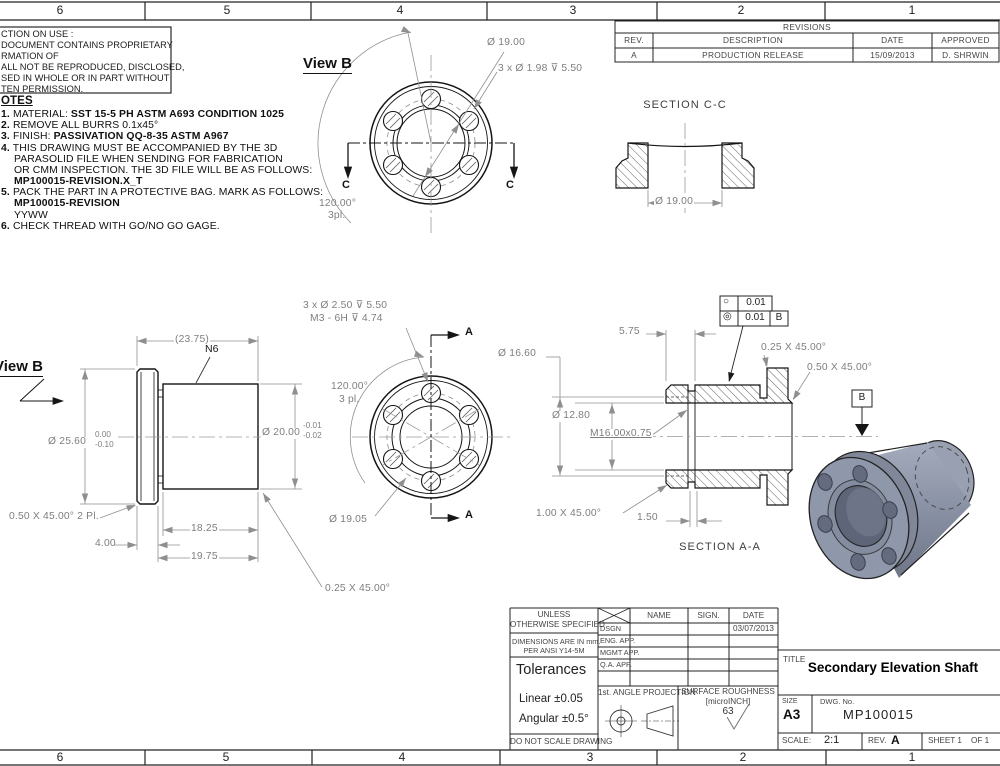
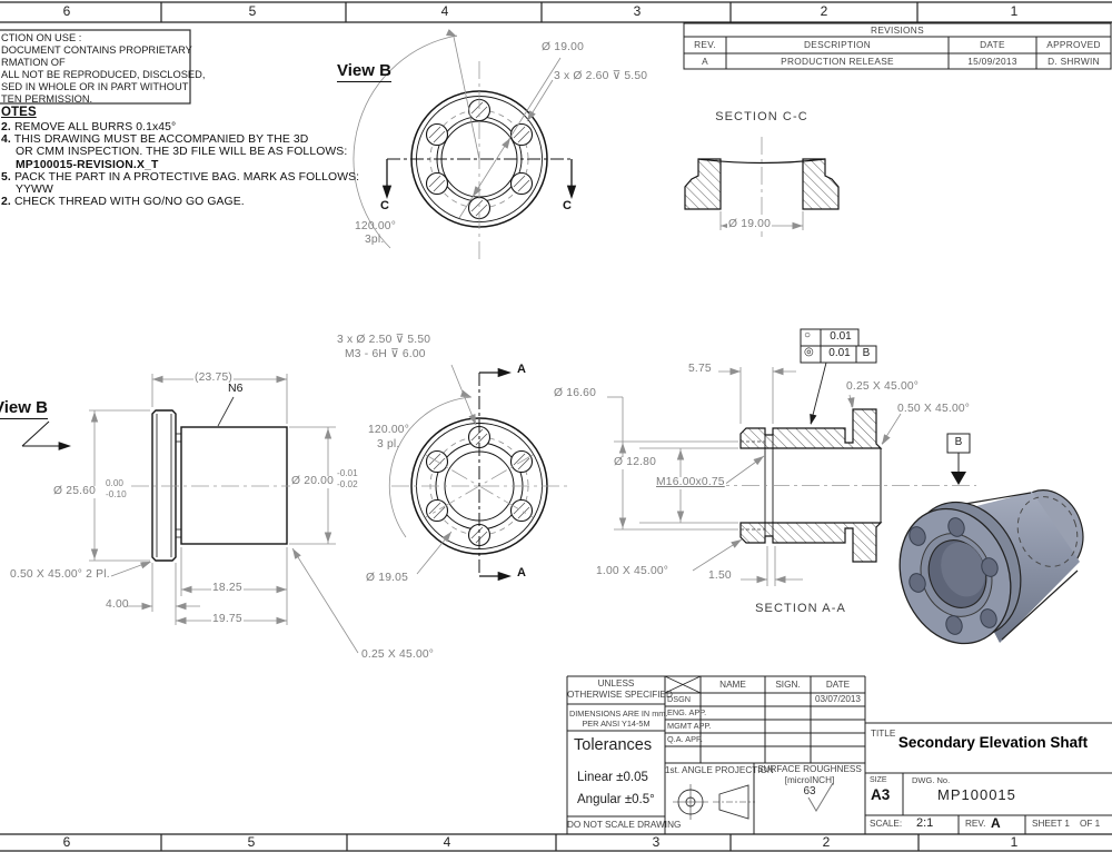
  6
  5
  4
  3
  2
  1
  6
  5
  4
  3
  2
  1
  CTION ON USE :
  DOCUMENT CONTAINS PROPRIETARY
  RMATION OF
  ALL NOT BE REPRODUCED, DISCLOSED,
  SED IN WHOLE OR IN PART WITHOUT
  TEN PERMISSION.
  OTES
- 1. MATERIAL: SST 15-5 PH ASTM A693 CONDITION 1025
  2. REMOVE ALL BURRS 0.1x45°
- 3. FINISH: PASSIVATION QQ-8-35 ASTM A967
  4. THIS DRAWING MUST BE ACCOMPANIED BY THE 3D
- PARASOLID FILE WHEN SENDING FOR FABRICATION
  OR CMM INSPECTION. THE 3D FILE WILL BE AS FOLLOWS:
  MP100015-REVISION.X_T
  5. PACK THE PART IN A PROTECTIVE BAG. MARK AS FOLLOWS:
- MP100015-REVISION
  YYWW
- 6. CHECK THREAD WITH GO/NO GO GAGE.
+ 2. CHECK THREAD WITH GO/NO GO GAGE.
  REVISIONS
  REV.
  DESCRIPTION
  DATE
  APPROVED
  A
  PRODUCTION RELEASE
  15/09/2013
  D. SHRWIN
  View B
  Ø 19.00
- 3 x Ø 1.98 ⊽ 5.50
+ 3 x Ø 2.60 ⊽ 5.50
  120.00°
  3pl.
  C
  C
  SECTION C-C
  Ø 19.00
  iew B
  (23.75)
  N6
  Ø 25.60
  0.00
  -0.10
  0.50 X 45.00° 2 Pl.
  4.00
  18.25
  19.75
  3 x Ø 2.50 ⊽ 5.50
- M3 - 6H ⊽ 4.74
+ M3 - 6H ⊽ 6.00
  120.00°
  3 pl.
  Ø 20.00
  -0.01
  -0.02
  Ø 19.05
  0.25 X 45.00°
  A
  A
  5.75
  Ø 16.60
  Ø 12.80
  M16.00x0.75
  1.00 X 45.00°
  1.50
  SECTION A-A
  0.25 X 45.00°
  0.50 X 45.00°
  ○
  0.01
  ◎
  0.01
  B
  B
  UNLESS
  OTHERWISE SPECIFIE
  DIMENSIONS ARE IN mm
  PER ANSI Y14-5M
  Tolerances
  Linear ±0.05
  Angular ±0.5°
  DO NOT SCALE DRAWING
  NAME
  SIGN.
  DATE
  DSGN
  03/07/2013
  ENG. APP.
  MGMT APP.
  Q.A. APP.
  1st. ANGLE PROJEC
  SURFACE ROUGHNESS
  [microINCH]
  63
  TITLE
  Secondary Elevation Shaft
  A3
  DWG. No.
  MP100015
  SCALE:
  2:1
  REV.
  A
  SHEET 1
  OF 1
